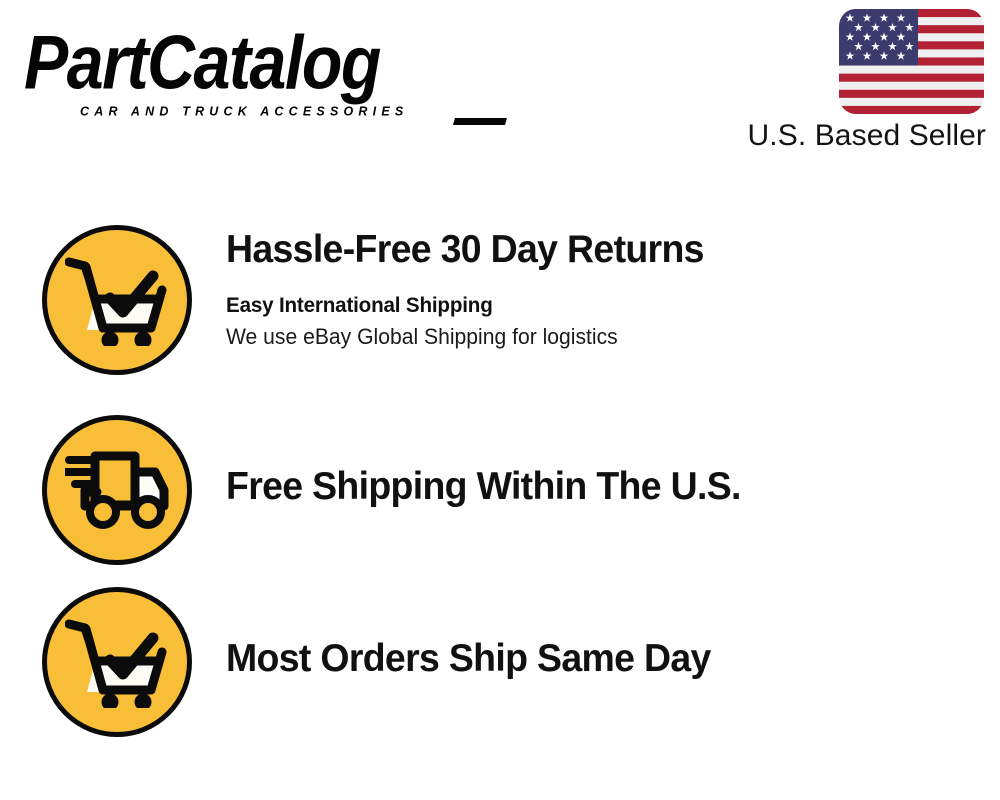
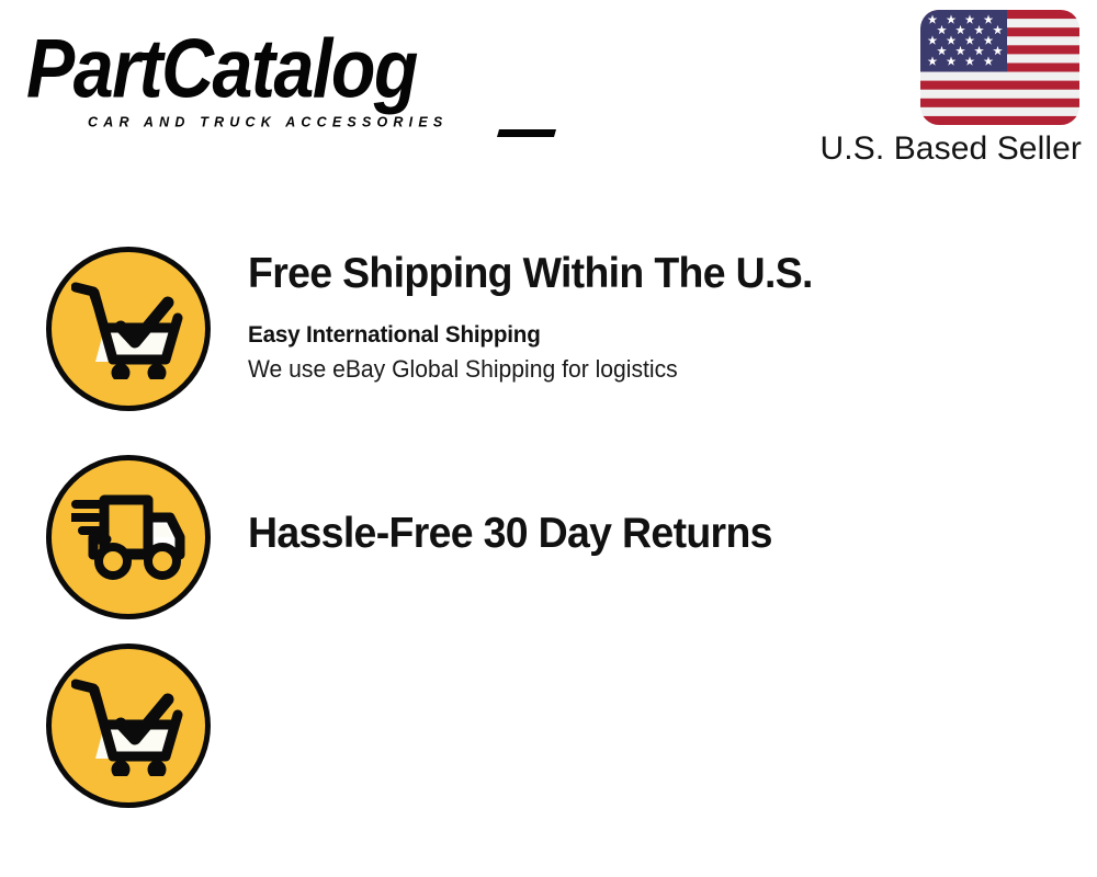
  PartCatalog
  CAR AND TRUCK ACCESSORIES
  U.S. Based Seller
- Hassle-Free 30 Day Returns
+ Free Shipping Within The U.S.
  Easy International Shipping
  We use eBay Global Shipping for logistics
- Free Shipping Within The U.S.
+ Hassle-Free 30 Day Returns
- Most Orders Ship Same Day
